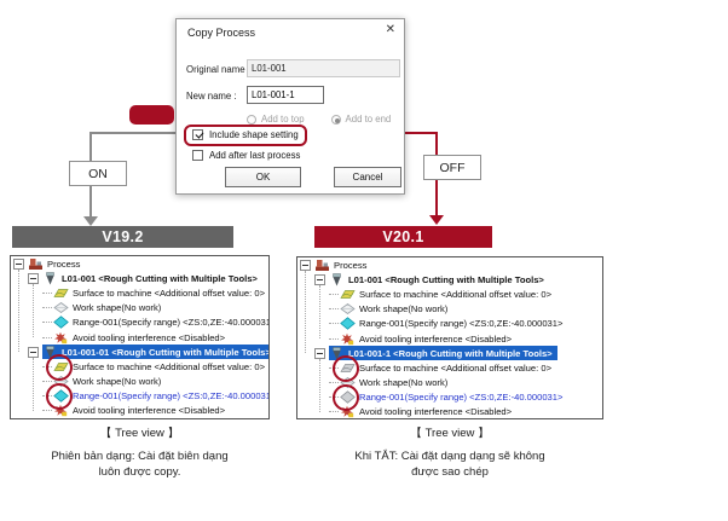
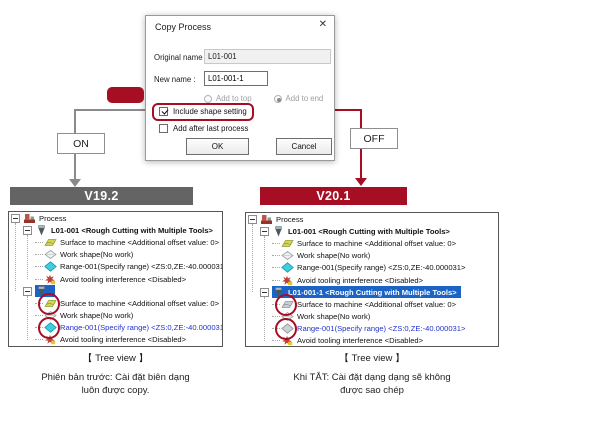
  ON
  OFF
  Copy Process
  ✕
  Original name
  L01-001
  New name :
  L01-001-1
  Add to top
  Add to end
  Include shape setting
  Add after last process
  OK
  Cancel
  V19.2
  V20.1
  Process
  L01-001 <Rough Cutting with Multiple Tools>
  Surface to machine <Additional offset value: 0>
  Work shape(No work)
  Range-001(Specify range) <ZS:0,ZE:-40.000031
  Avoid tooling interference <Disabled>
- L01-001-01 <Rough Cutting with Multiple Tools>
  Surface to machine <Additional offset value: 0>
  Work shape(No work)
  Range-001(Specify range) <ZS:0,ZE:-40.000031
  Avoid tooling interference <Disabled>
  Process
  L01-001 <Rough Cutting with Multiple Tools>
  Surface to machine <Additional offset value: 0>
  Work shape(No work)
  Range-001(Specify range) <ZS:0,ZE:-40.000031>
  Avoid tooling interference <Disabled>
  L01-001-1 <Rough Cutting with Multiple Tools>
  Surface to machine <Additional offset value: 0>
  Work shape(No work)
  Range-001(Specify range) <ZS:0,ZE:-40.000031>
  Avoid tooling interference <Disabled>
  【 Tree view 】
  【 Tree view 】
- Phiên bản dạng: Cài đặt biên dạng
+ Phiên bản trước: Cài đặt biên dạng
  luôn được copy.
  Khi TẮT: Cài đặt dạng dạng sẽ không
  được sao chép
